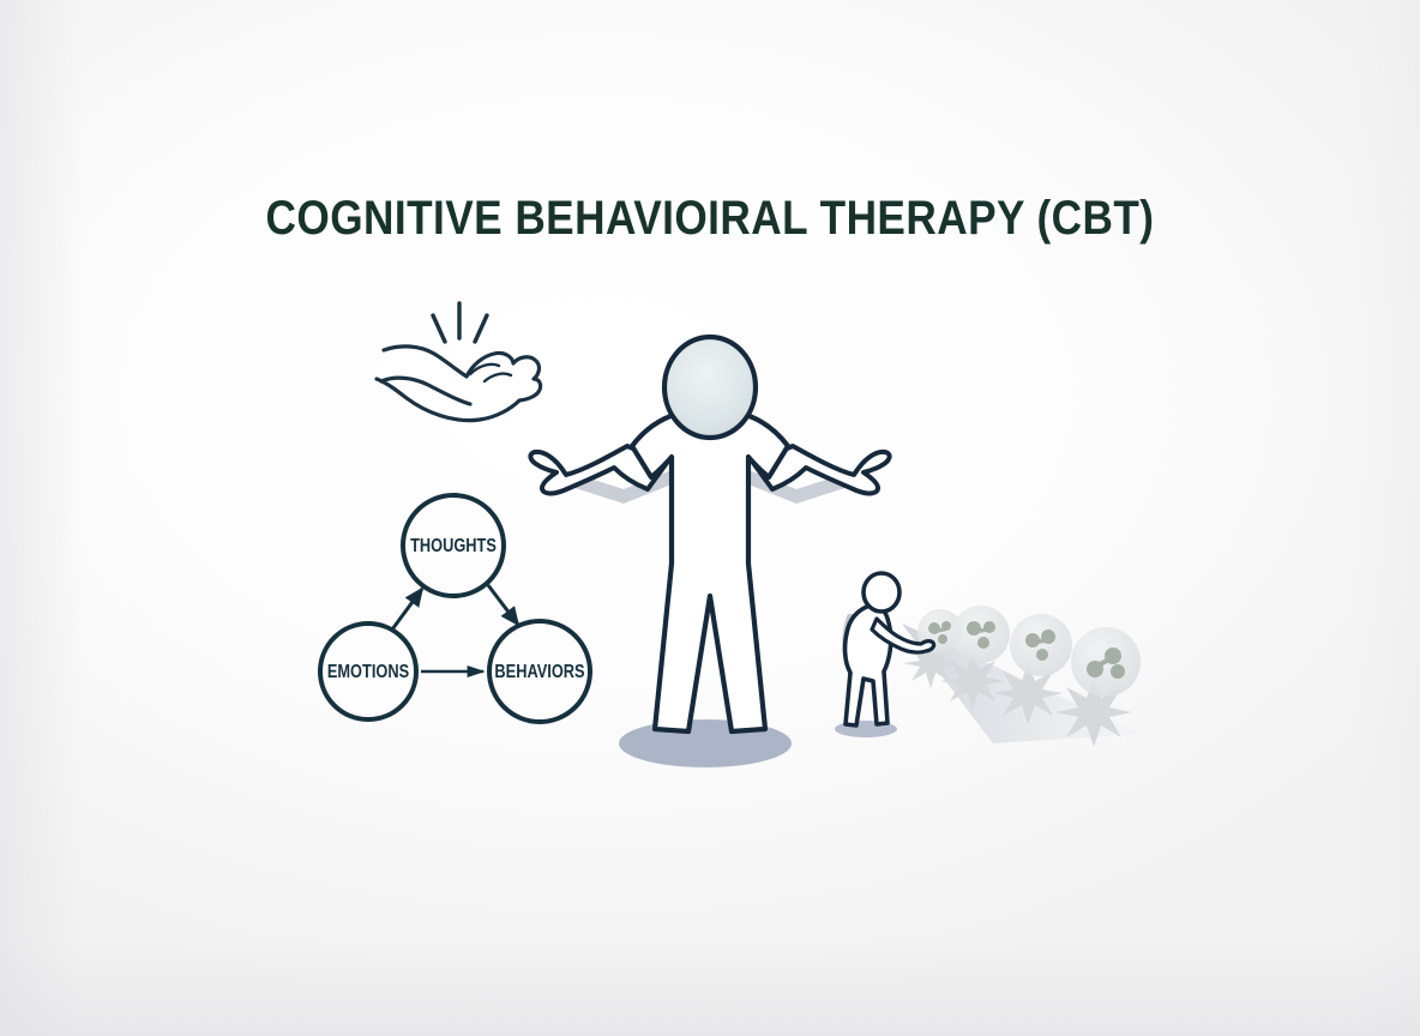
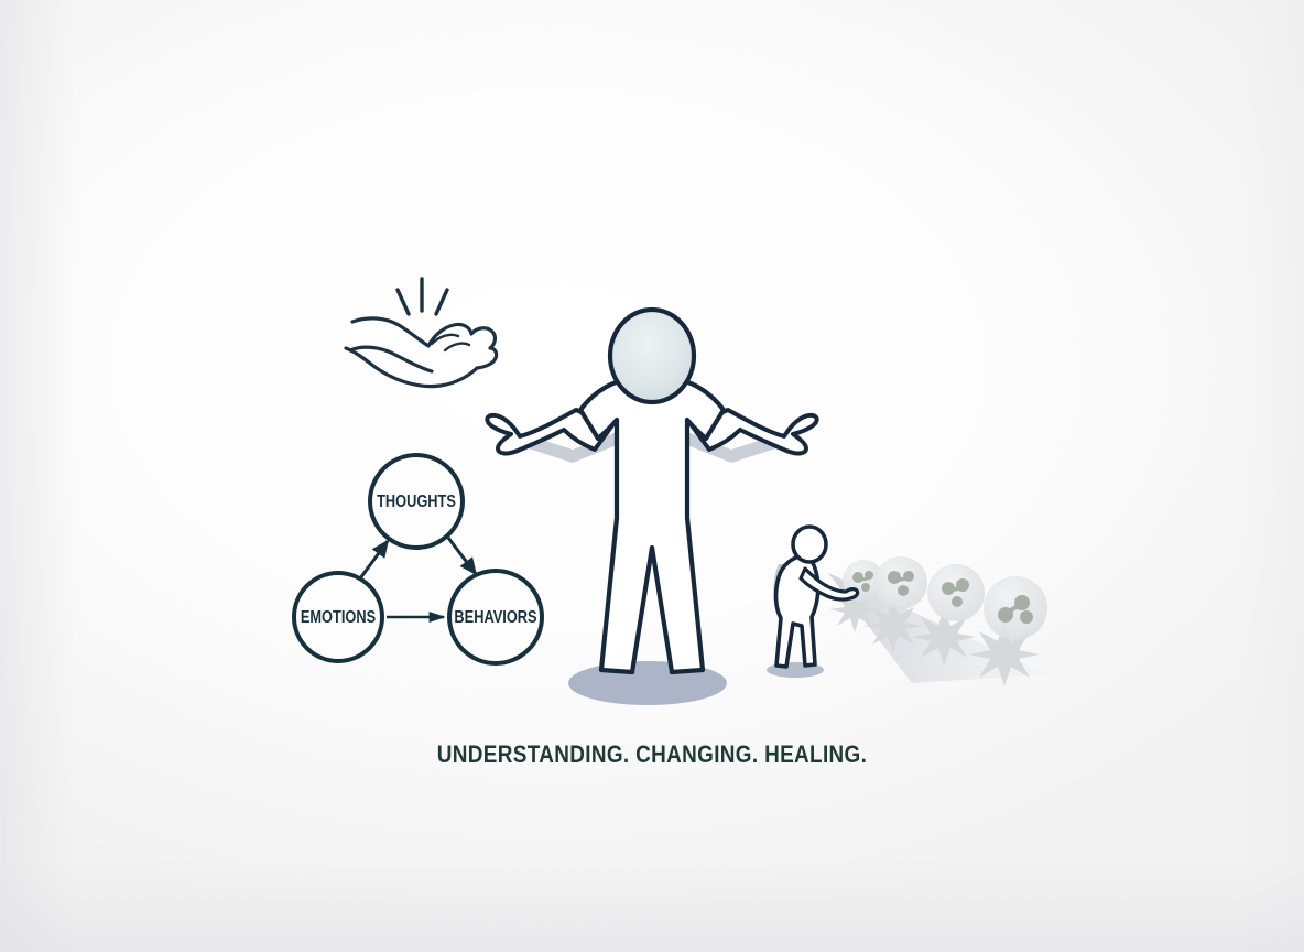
- COGNITIVE BEHAVIOIRAL THERAPY (CBT)
  THOUGHTS
  EMOTIONS
  BEHAVIORS
+ UNDERSTANDING. CHANGING. HEALING.
